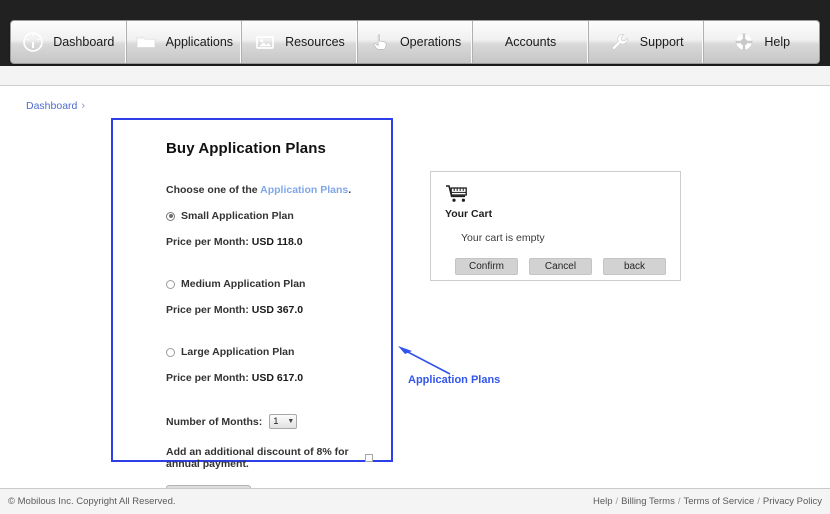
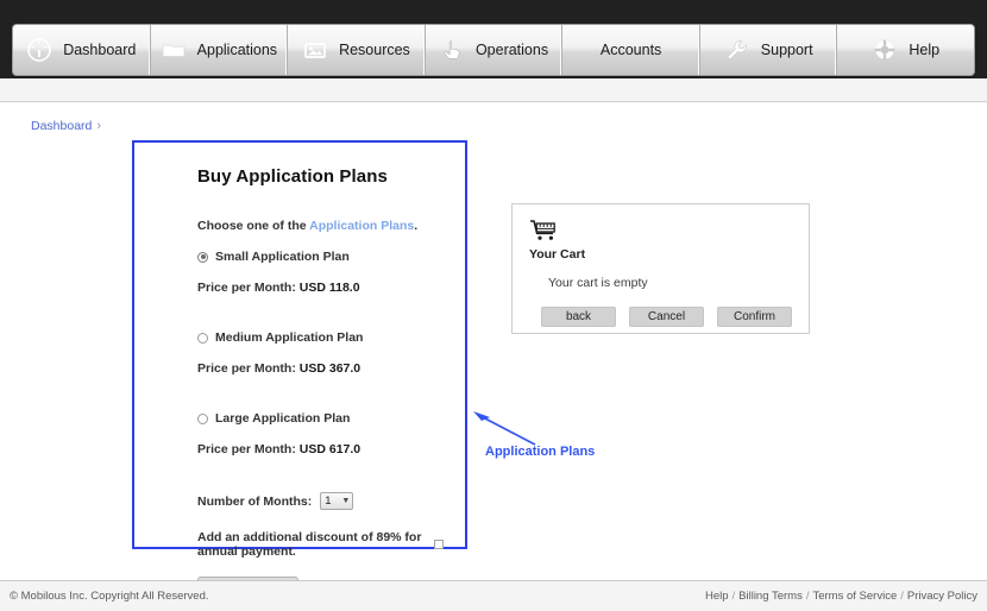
  Dashboard
  Applications
  Resources
  Operations
  Accounts
  Support
  Help
  Dashboard
  ›
  Buy Application Plans
  Choose one of the Application Plans.
  Small Application Plan
  Price per Month: USD 118.0
  Medium Application Plan
  Price per Month: USD 367.0
  Large Application Plan
  Price per Month: USD 617.0
  Number of Months:
  1
- Add an additional discount of 8% for annual payment.
+ Add an additional discount of 89% for annual payment.
  Your Cart
  Your cart is empty
- Confirm
+ back
  Cancel
- back
+ Confirm
  Application Plans
  © Mobilous Inc. Copyright All Reserved.
  Help
  /
  Billing Terms
  /
  Terms of Service
  /
  Privacy Policy
